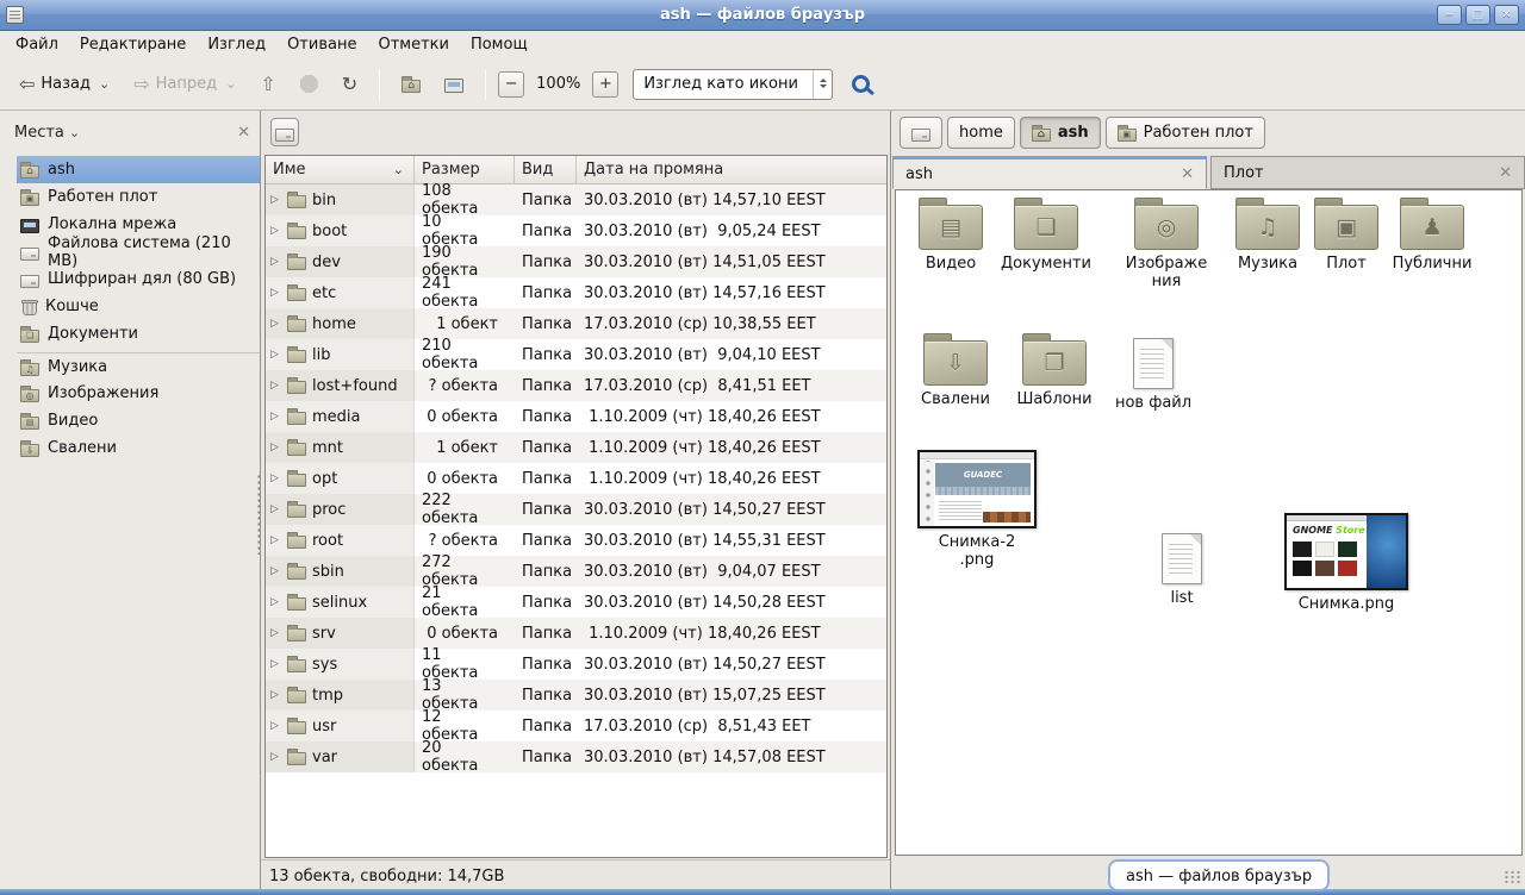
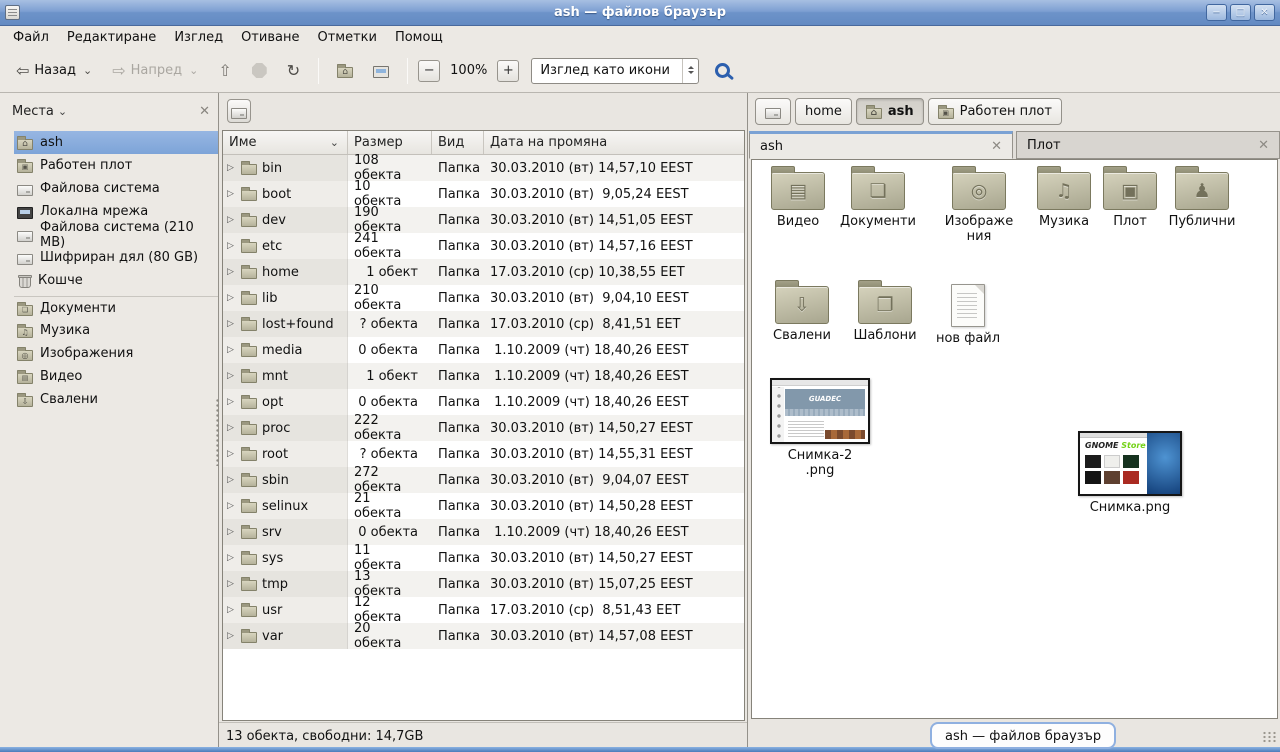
  ash — файлов браузър
  −
  □
  ✕
  Файл
  Редактиране
  Изглед
  Отиване
  Отметки
  Помощ
  ⇦
  Назад
  ⌄
  ⇨
  Напред
  ⌄
  ⇧
  ↻
  −
  100%
  +
  Изглед като икони
  Места
  ⌄
  ✕
  ash
  Работен плот
+ Файлова система
  Локална мрежа
  Файлова система (210 MB)
  Шифриран дял (80 GB)
  Кошче
  Документи
  Музика
  Изображения
  Видео
  Свалени
  Име
  ⌄
  Размер
  Вид
  Дата на промяна
  ▷
  bin
  108 обекта
  Папка
  30.03.2010 (вт) 14,57,10 EEST
  ▷
  boot
  10 обекта
  Папка
  30.03.2010 (вт) 9,05,24 EEST
  ▷
  dev
  190 обекта
  Папка
  30.03.2010 (вт) 14,51,05 EEST
  ▷
  etc
  241 обекта
  Папка
  30.03.2010 (вт) 14,57,16 EEST
  ▷
  home
  1 обект
  Папка
  17.03.2010 (ср) 10,38,55 EET
  ▷
  lib
  210 обекта
  Папка
  30.03.2010 (вт) 9,04,10 EEST
  ▷
  lost+found
  ? обекта
  Папка
  17.03.2010 (ср) 8,41,51 EET
  ▷
  media
  0 обекта
  Папка
  1.10.2009 (чт) 18,40,26 EEST
  ▷
  mnt
  1 обект
  Папка
  1.10.2009 (чт) 18,40,26 EEST
  ▷
  opt
  0 обекта
  Папка
  1.10.2009 (чт) 18,40,26 EEST
  ▷
  proc
  222 обекта
  Папка
  30.03.2010 (вт) 14,50,27 EEST
  ▷
  root
  ? обекта
  Папка
  30.03.2010 (вт) 14,55,31 EEST
  ▷
  sbin
  272 обекта
  Папка
  30.03.2010 (вт) 9,04,07 EEST
  ▷
  selinux
  21 обекта
  Папка
  30.03.2010 (вт) 14,50,28 EEST
  ▷
  srv
  0 обекта
  Папка
  1.10.2009 (чт) 18,40,26 EEST
  ▷
  sys
  11 обекта
  Папка
  30.03.2010 (вт) 14,50,27 EEST
  ▷
  tmp
  13 обекта
  Папка
  30.03.2010 (вт) 15,07,25 EEST
  ▷
  usr
  12 обекта
  Папка
  17.03.2010 (ср) 8,51,43 EET
  ▷
  var
  20 обекта
  Папка
  30.03.2010 (вт) 14,57,08 EEST
  13 обекта, свободни: 14,7GB
  home
  ash
  Работен плот
  ash
  ✕
  Плот
  ✕
  Видео
  Документи
  Изображения
  Музика
  Плот
  Публични
  Свалени
  Шаблони
  нов файл
  GUADEC
  Снимка-2.png
- list
  GNOME Store
  Снимка.png
  ash — файлов браузър
